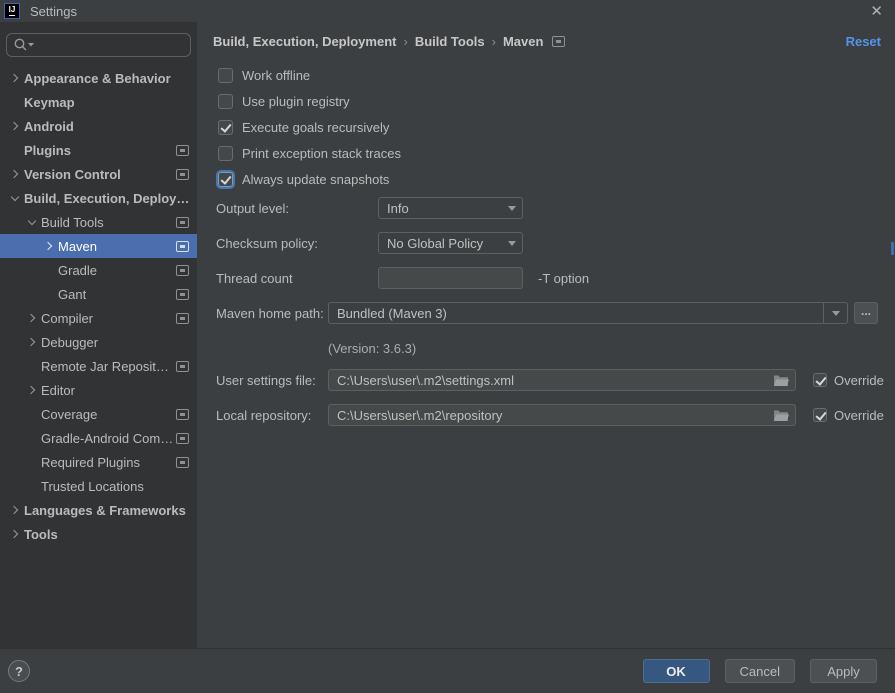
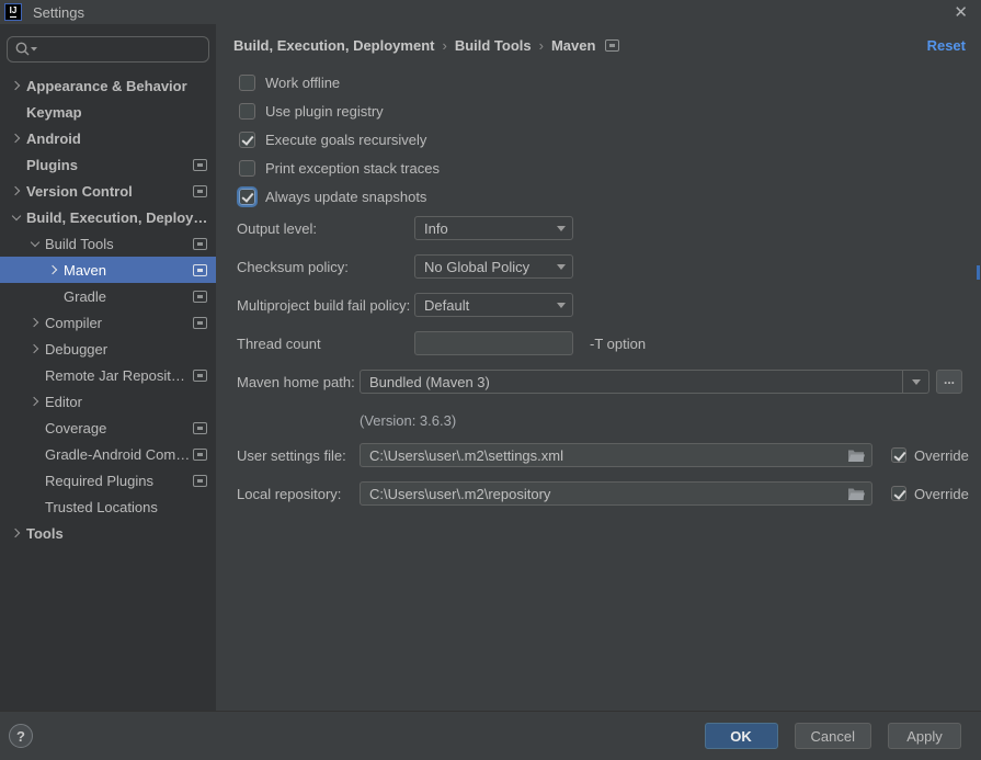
  IJ
  Settings
  ✕
  Appearance & Behavior
  Keymap
  Android
  Plugins
  Version Control
  Build, Execution, Deployme
  Build Tools
  Maven
  Gradle
- Gant
  Compiler
  Debugger
  Remote Jar Repositorie
  Editor
  Coverage
  Gradle-Android Compil
  Required Plugins
  Trusted Locations
- Languages & Frameworks
  Tools
  Build, Execution, Deployment
  ›
  Build Tools
  ›
  Maven
  Reset
  Work offline
  Use plugin registry
  Execute goals recursively
  Print exception stack traces
  Always update snapshots
  Output level:
  Info
  Checksum policy:
  No Global Policy
+ Multiproject build fail policy:
+ Default
  Thread count
  -T option
  Maven home path:
  Bundled (Maven 3)
  ...
  (Version: 3.6.3)
  User settings file:
  C:\Users\user\.m2\settings.xml
  Override
  Local repository:
  C:\Users\user\.m2\repository
  Override
  ?
  OK
  Cancel
  Apply
